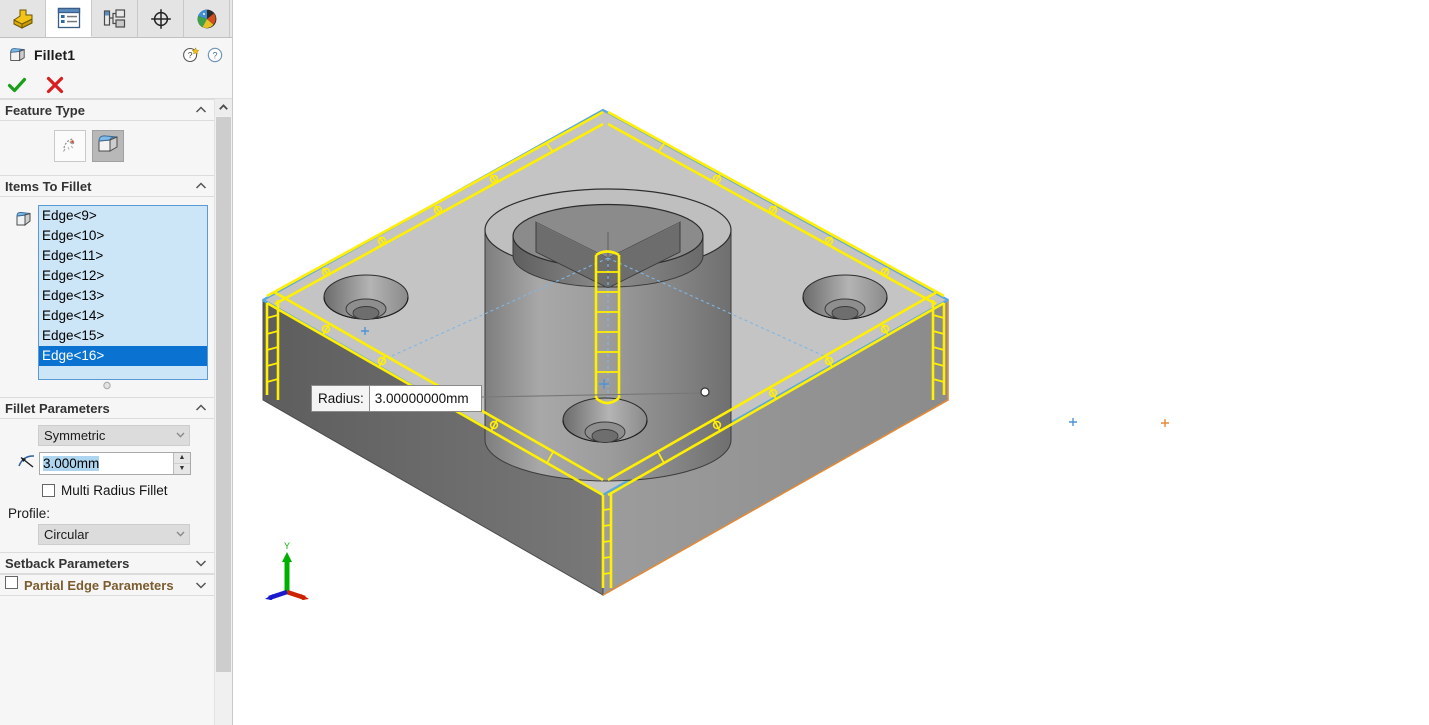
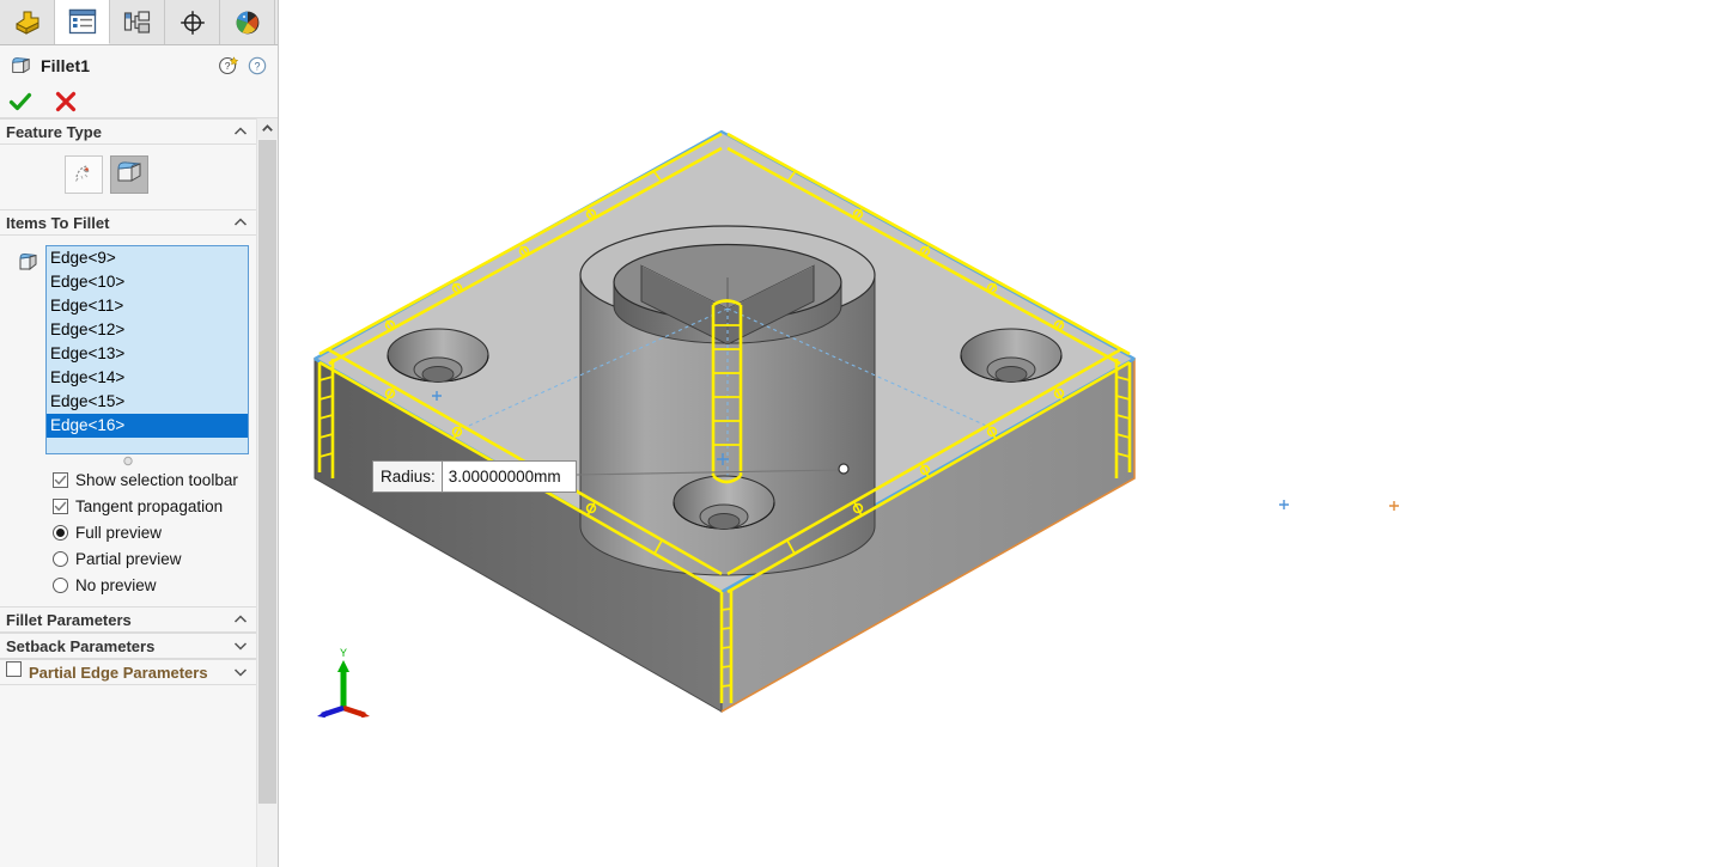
  Fillet1
  ?
  ?
  Feature Type
  Items To Fillet
  Edge<9>
  Edge<10>
  Edge<11>
  Edge<12>
  Edge<13>
  Edge<14>
  Edge<15>
  Edge<16>
+ Show selection toolbar
+ Tangent propagation
+ Full preview
+ Partial preview
+ No preview
  Fillet Parameters
- Symmetric
- 3.000mm
- Multi Radius Fillet
- Profile:
- Circular
  Setback Parameters
  Partial Edge Parameters
  Radius:
  3.00000000mm
  Y
